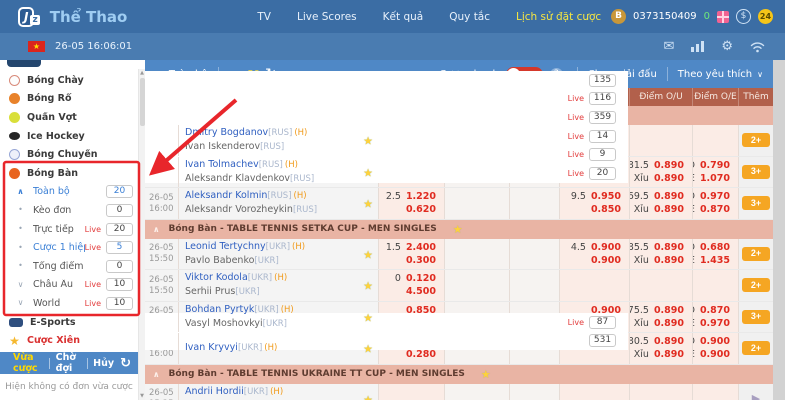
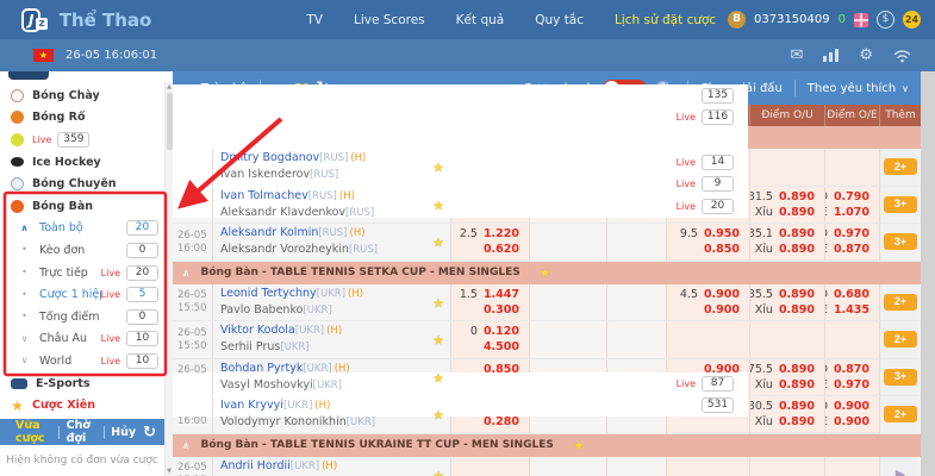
  J
  z
  Thể Thao
  TV
  Live Scores
  Kết quả
  Quy tắc
  Lịch sử đặt cược
  B
  0373150409
  0
  $
  24
  ★
  26-05 16:06:01
  ✉
  ⚙
  Bóng Chày
  135
  Bóng Rổ
  Live
  116
- Quần Vợt
  Live
  359
  Ice Hockey
  Live
  14
  Bóng Chuyền
  Live
  9
  Bóng Bàn
  Live
  20
  ∧
  Toàn bộ
  20
  •
  Kèo đơn
  0
  •
  Trực tiếp
  Live
  20
  •
  Cược 1 hiệ
  Live
  5
  •
  Tổng điểm
  0
  ∨
  Châu Âu
  Live
  10
  ∨
  World
  Live
  10
  E-Sports
  Live
  87
  ★
  Cược Xiên
  531
  Vừa cược
  Chờ đợi
  Hủy
  ↻
  Hiện không có đơn vừa cược
  Theo yêu thích
  ∨
  Điểm O/U
  Điểm O/E
  Thêm
  Ditry Bogdanov[RUS] (H)
  Ivan Iskenderov[RUS]
  ★
  2+
  Ivan Tolmachev[RUS] (H)
  Aleksandr Klavdenkov[RUS]
  ★
  81.5
  0.890
  Xỉu
  0.890
  0.790
  1.070
  3+
  26-05
  16:00
  Aleksandr Kolmin[RUS] (H)
  Aleksandr Vorozheykin[RUS]
  ★
  2.5
  1.220
  0.620
  9.5
  0.950
  0.850
- 69.5
+ 35.1
  0.890
  Xỉu
  0.890
  0.970
  0.870
  3+
  ∧
  Bóng Bàn - TABLE TENNIS SETKA CUP - MEN SINGLES
  ★
  26-05
  15:50
  Leonid Tertychny[UKR] (H)
  Pavlo Babenko[UKR]
  ★
  1.5
- 2.400
+ 1.447
  0.300
  4.5
  0.900
  0.900
  85.5
  0.890
  Xỉu
  0.890
  0.680
  1.435
  2+
  26-05
  15:50
  Viktor Kodola[UKR] (H)
  Serhii Prus[UKR]
  ★
  0
  0.120
  4.500
  2+
  26-05
  Bohdan Pyrtyk[UKR] (H)
  Vasyl Moshovkyi[UKR]
  ★
  0.850
  0.900
  75.5
  0.890
  Xỉu
  0.890
  0.870
  0.970
  3+
  16:00
  Ivan Kryvyi[UKR] (H)
+ Volodymyr Kononikhin[UKR]
  ★
  0.280
  80.5
  0.890
  Xỉu
  0.890
  0.900
  0.900
  2+
  ∧
  Bóng Bàn - TABLE TENNIS UKRAINE TT CUP - MEN SINGLES
  ★
  26-05
  Andrii Hordii[UKR] (H)
  ▶
